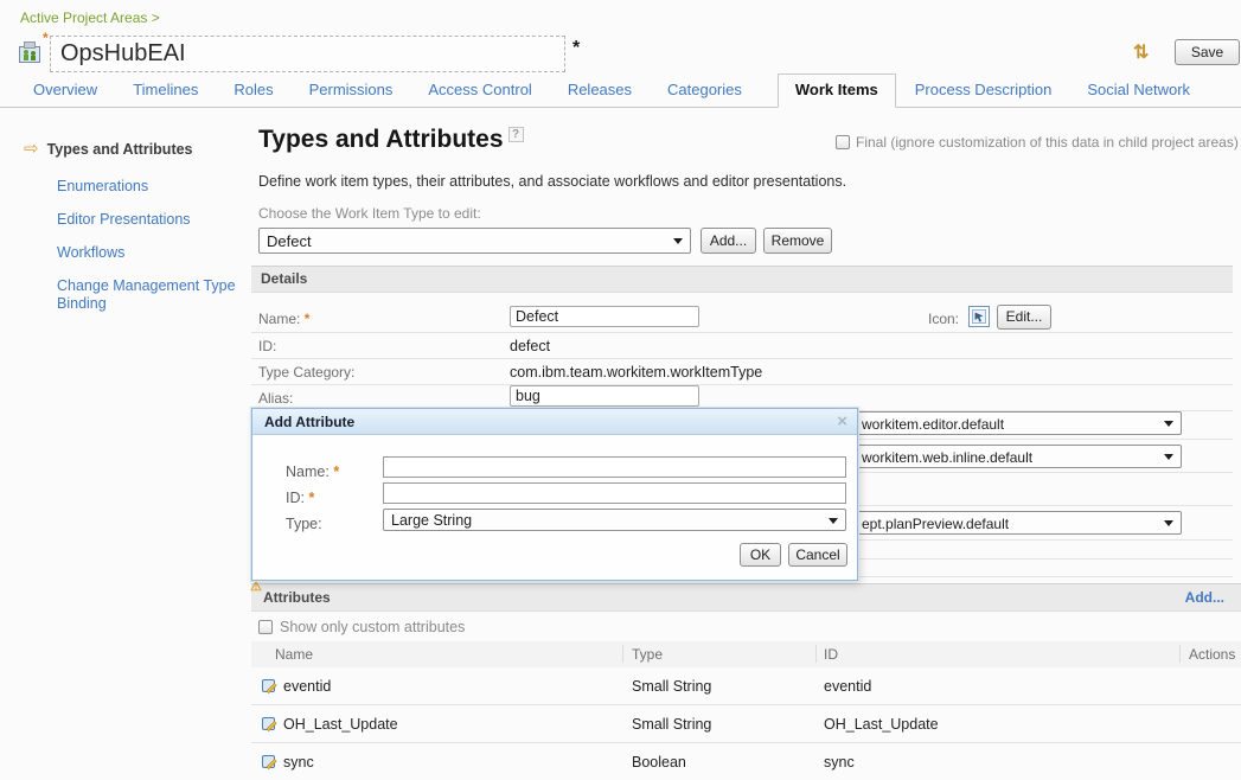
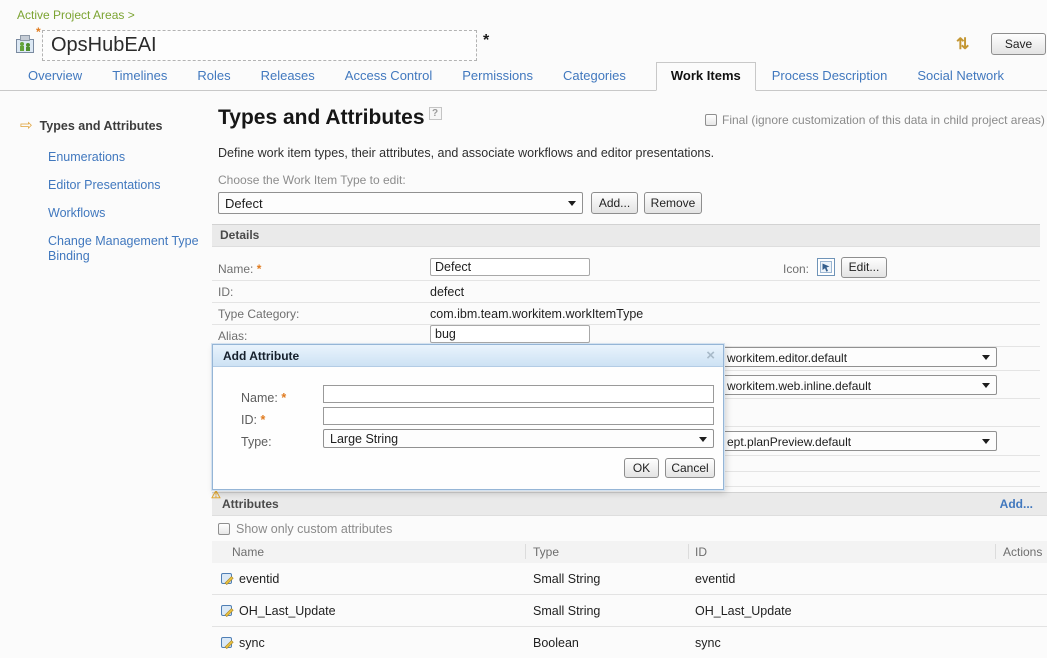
  Active Project Areas >
  *
  OpsHubEAI
  *
  ⇅
  Save
  Overview
  Timelines
  Roles
- Permissions
+ Releases
  Access Control
- Releases
+ Permissions
  Categories
  Work Items
  Process Description
  Social Network
  ⇨
  Types and Attributes
  Enumerations
  Editor Presentations
  Workflows
  Change Management Type Binding
  Types and Attributes ?
  Final (ignore customization of this data in child project areas)
  Define work item types, their attributes, and associate workflows and editor presentations.
  Choose the Work Item Type to edit:
  Defect
  Add...
  Remove
  Details
  Name: *
  Defect
  Icon:
  Edit...
  ID:
  defect
  Type Category:
  com.ibm.team.workitem.workItemType
  Alias:
  bug
  workitem.editor.default
  workitem.web.inline.default
  ept.planPreview.default
  ⚠
  Attributes
  Add...
  Show only custom attributes
  Name
  Type
  ID
  Actions
  eventid
  Small String
  eventid
  OH_Last_Update
  Small String
  OH_Last_Update
  sync
  Boolean
  sync
  Add Attribute
  ×
  Name: *
  ID: *
  Type:
  Large String
  OK
  Cancel
